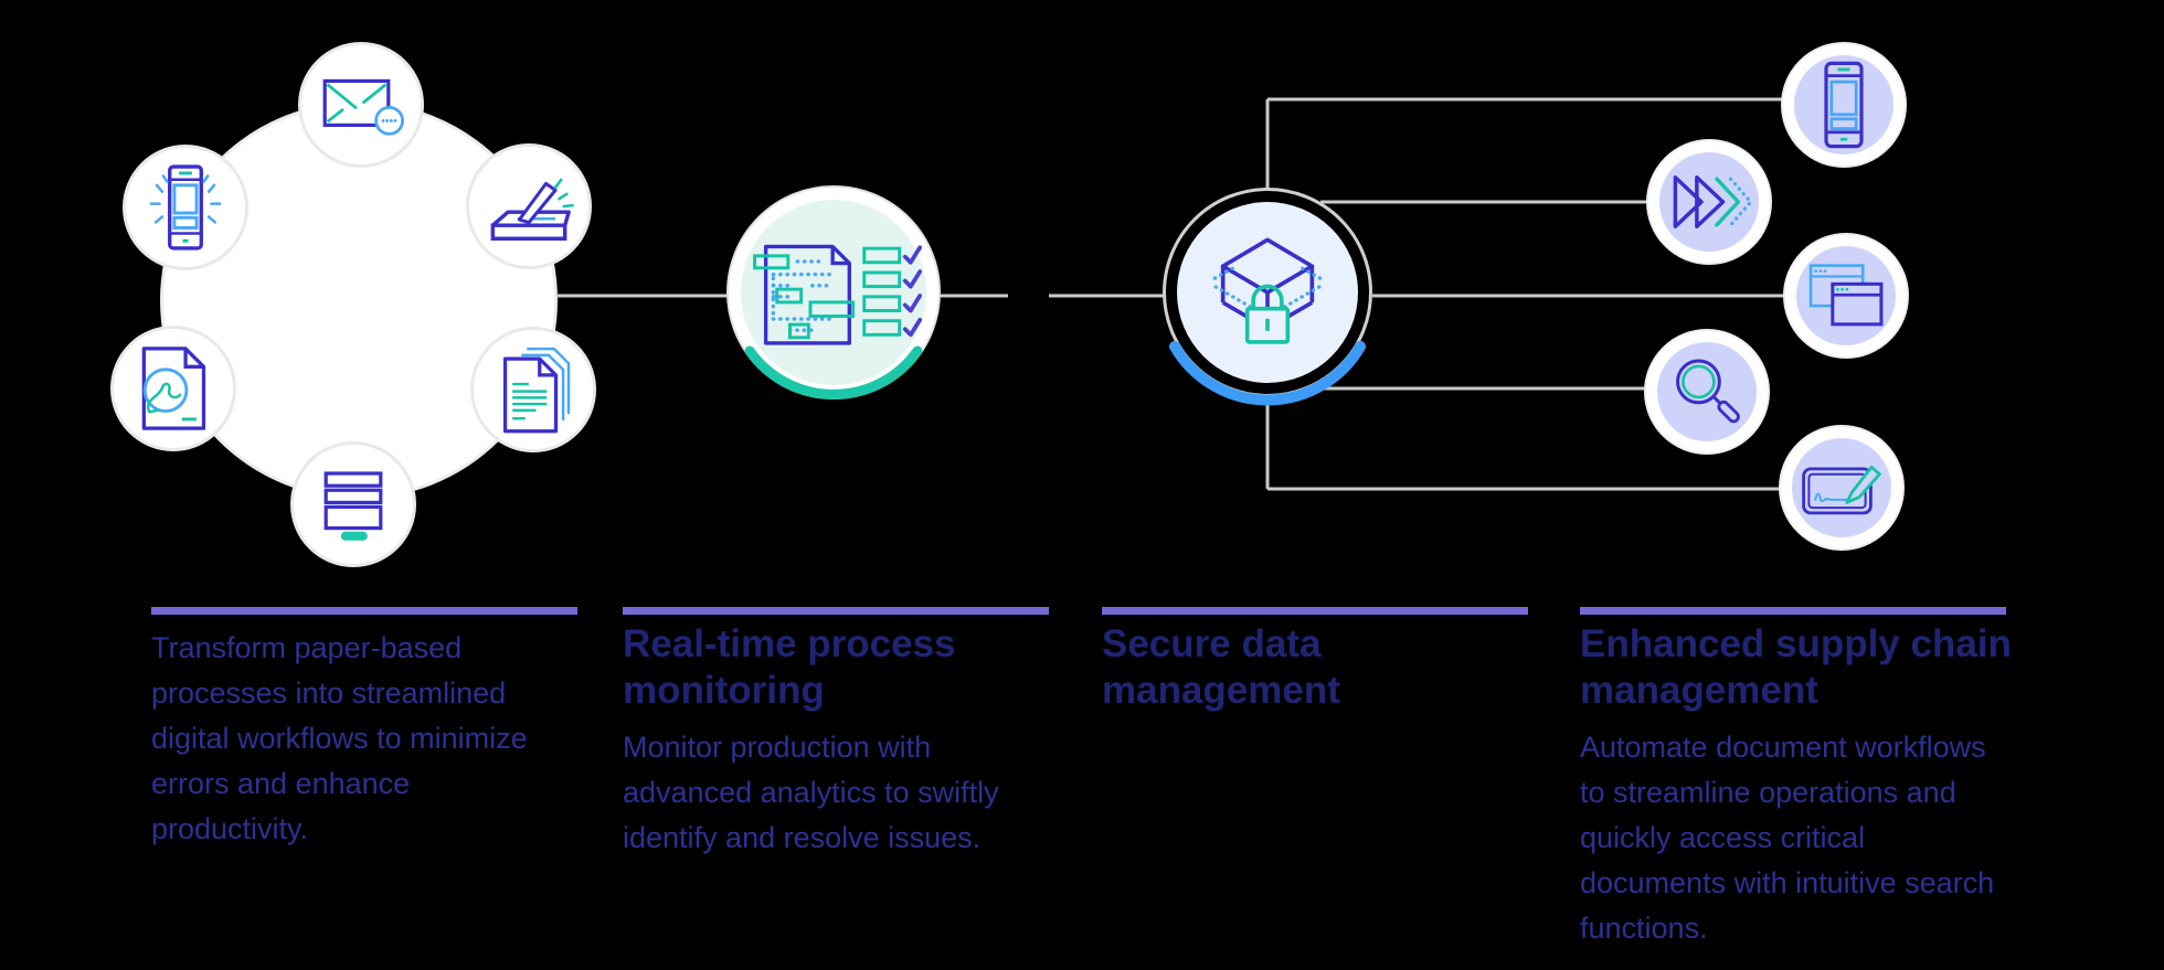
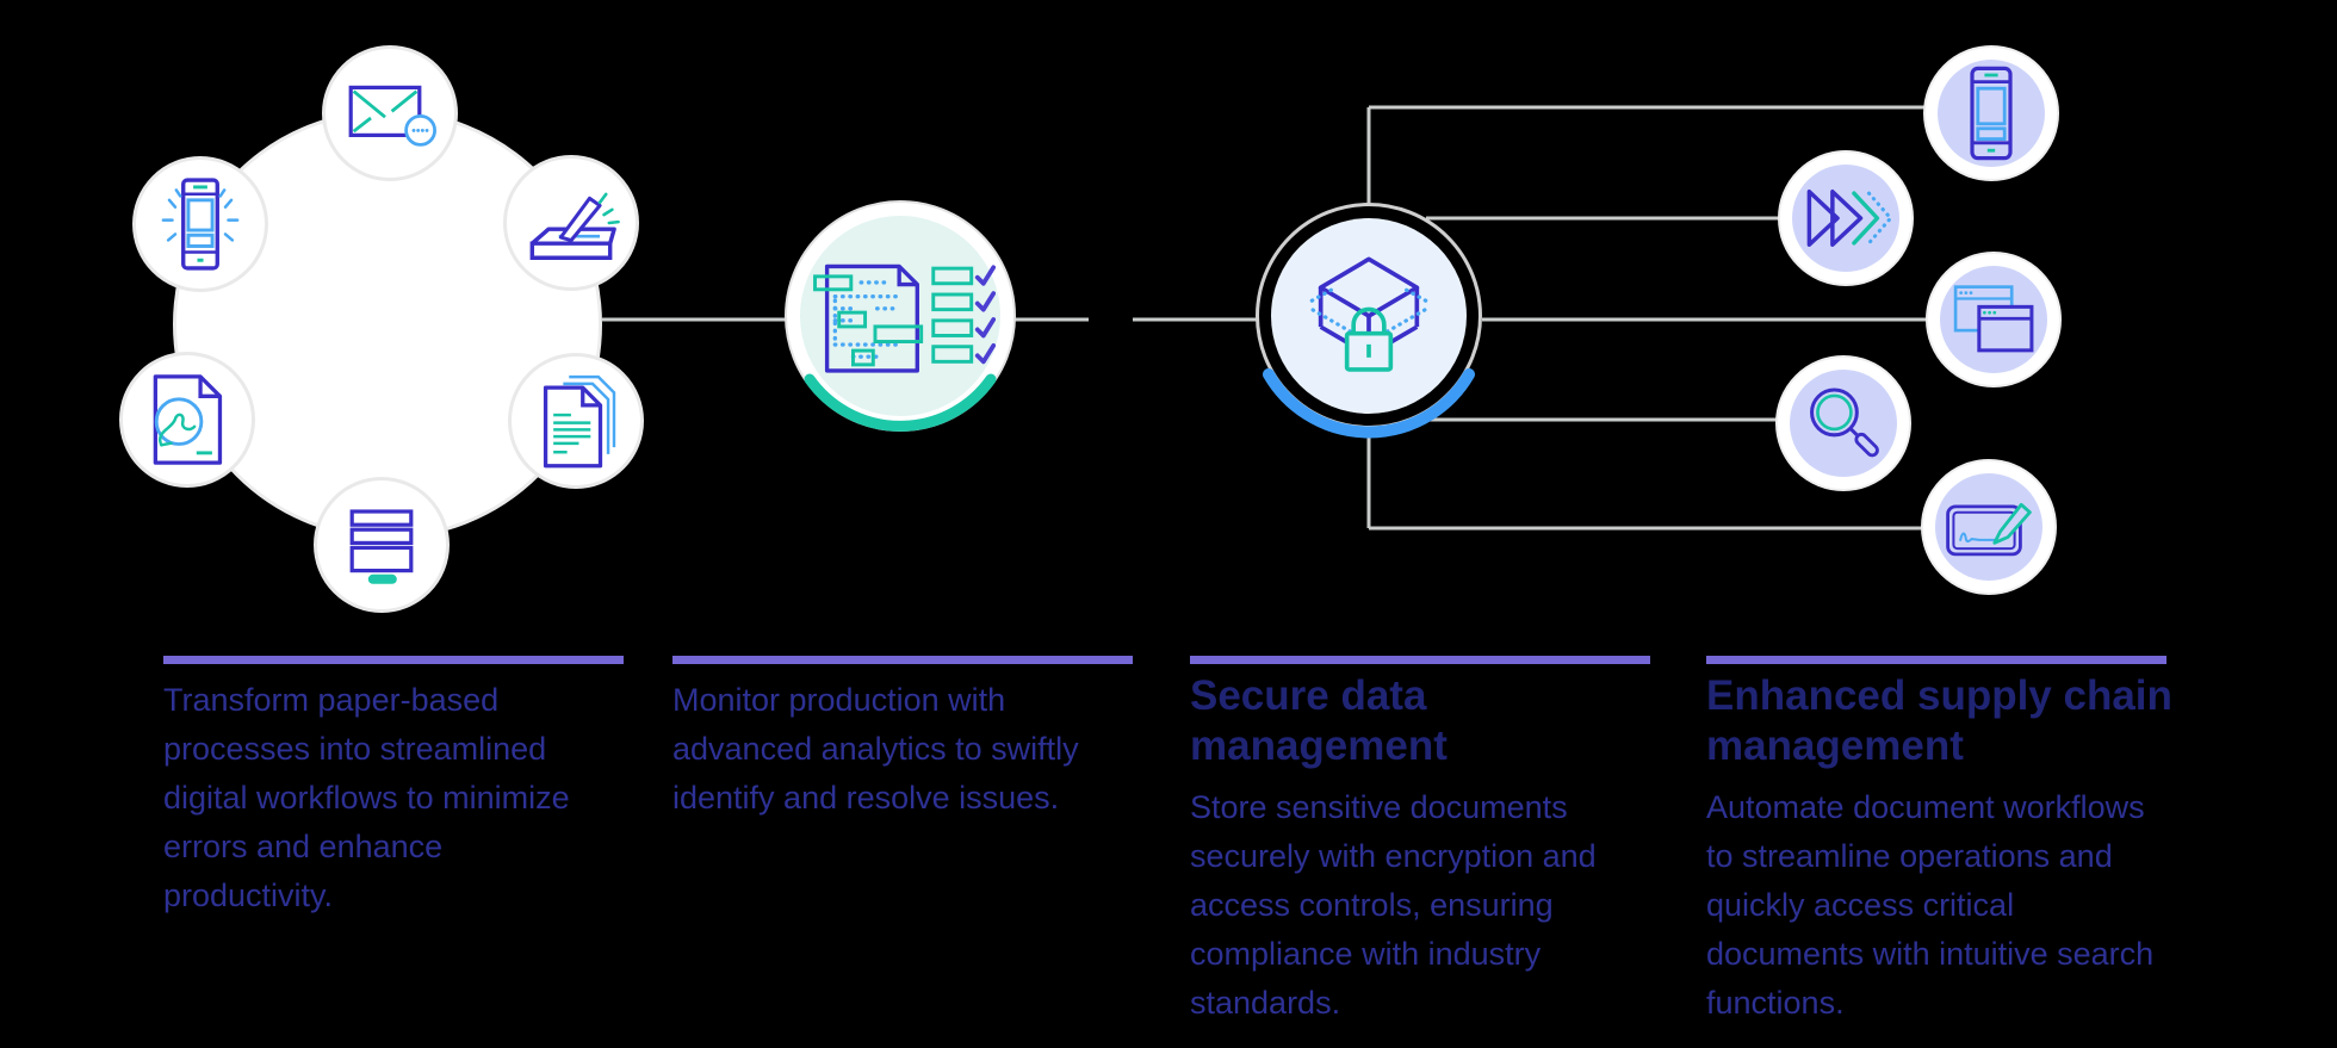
  Transform paper-based
  processes into streamlined
  digital workflows to minimize
  errors and enhance
  productivity.
- Real-time process
- monitoring
  Monitor production with
  advanced analytics to swiftly
  identify and resolve issues.
  Secure data
  management
+ Store sensitive documents
+ securely with encryption and
+ access controls, ensuring
+ compliance with industry
+ standards.
  Enhanced supply chain
  management
  Automate document workflows
  to streamline operations and
  quickly access critical
  documents with intuitive search
  functions.
